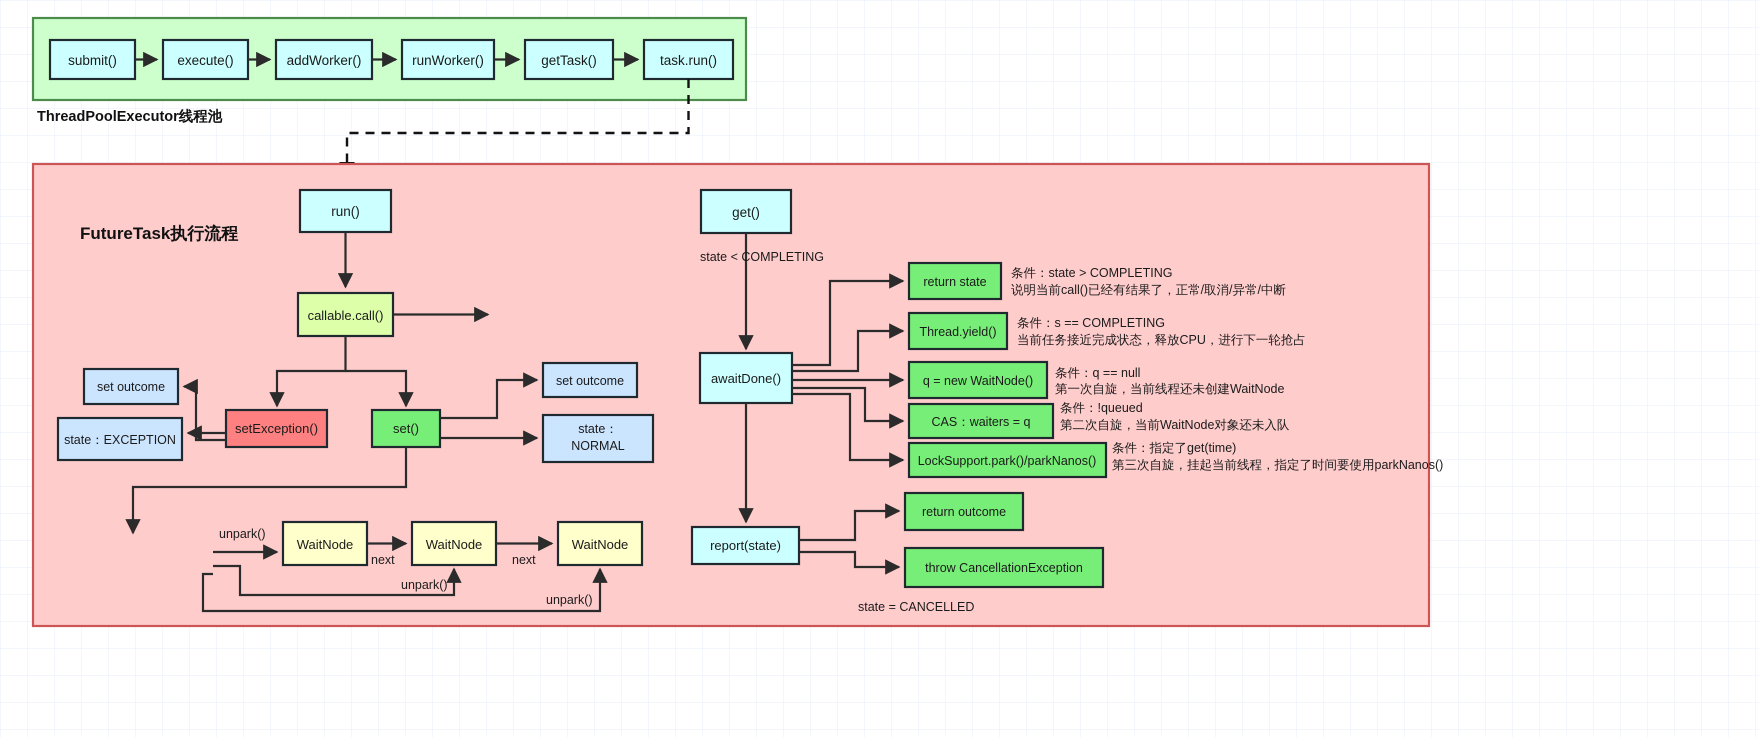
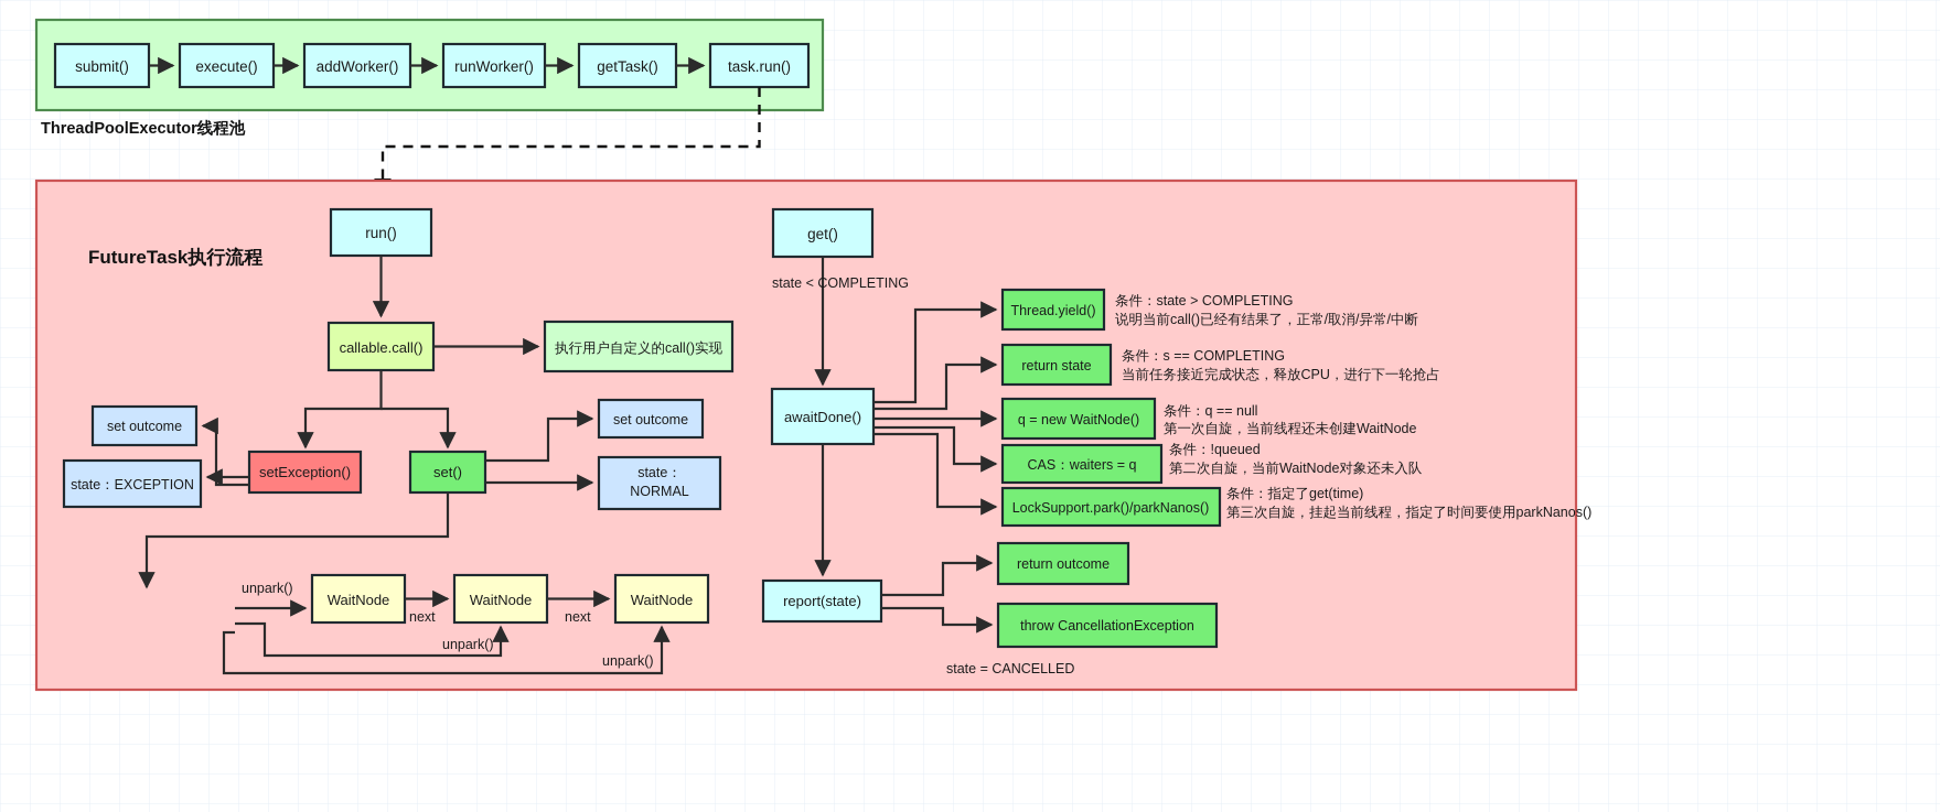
  submit()
  execute()
  addWorker()
  runWorker()
  getTask()
  task.run()
  ThreadPoolExecutor线程池
  FutureTask执行流程
  run()
  callable.call()
+ 执行用户自定义的call()实现
  setException()
  set()
  set outcome
  state：EXCEPTION
  set outcome
  state：
  NORMAL
  WaitNode
  WaitNode
  WaitNode
  unpark()
  next
  next
  unpark()
  unpark()
  get()
  state < COMPLETING
  awaitDone()
- return state
+ Thread.yield()
  条件：state > COMPLETING
  说明当前call()已经有结果了，正常/取消/异常/中断
- Thread.yield()
+ return state
  条件：s == COMPLETING
  当前任务接近完成状态，释放CPU，进行下一轮抢占
  q = new WaitNode()
  条件：q == null
  第一次自旋，当前线程还未创建WaitNode
  CAS：waiters = q
  条件：!queued
  第二次自旋，当前WaitNode对象还未入队
  LockSupport.park()/parkNanos()
  条件：指定了get(time)
  第三次自旋，挂起当前线程，指定了时间要使用parkNanos()
  report(state)
  state = CANCELLED
  return outcome
  throw CancellationException
